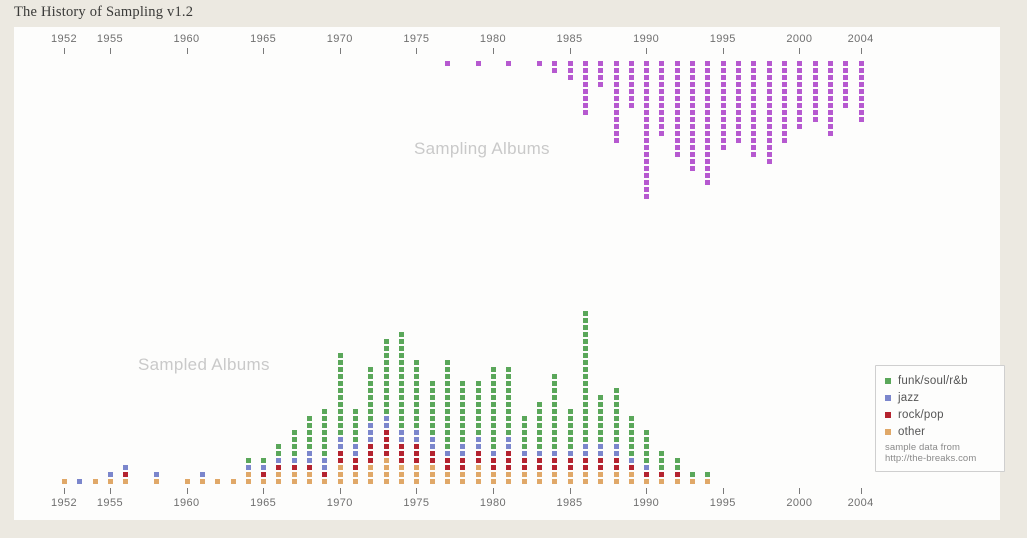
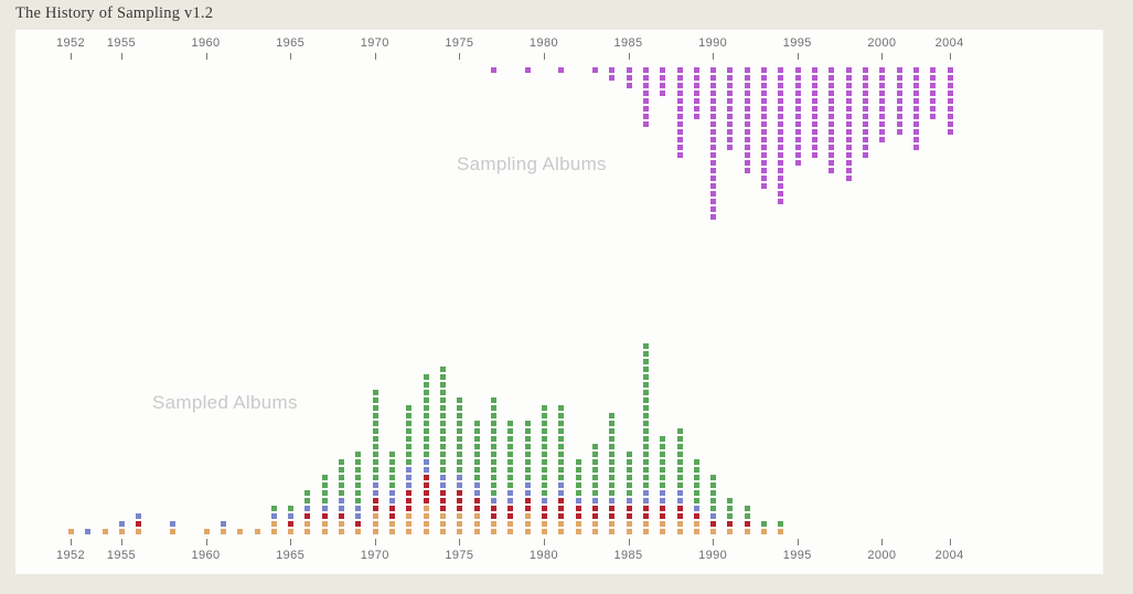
  The History of Sampling v1.2
  1952
  1955
  1960
  1965
  1970
  1975
  1980
  1985
  1990
  1995
  2000
  2004
  Sampling Albums
  Sampled Albums
  1952
  1955
  1960
  1965
  1970
  1975
  1980
  1985
  1990
  1995
  2000
  2004
- funk/soul/r&b
- jazz
- rock/pop
- other
- sample data from
- http://the-breaks.com
